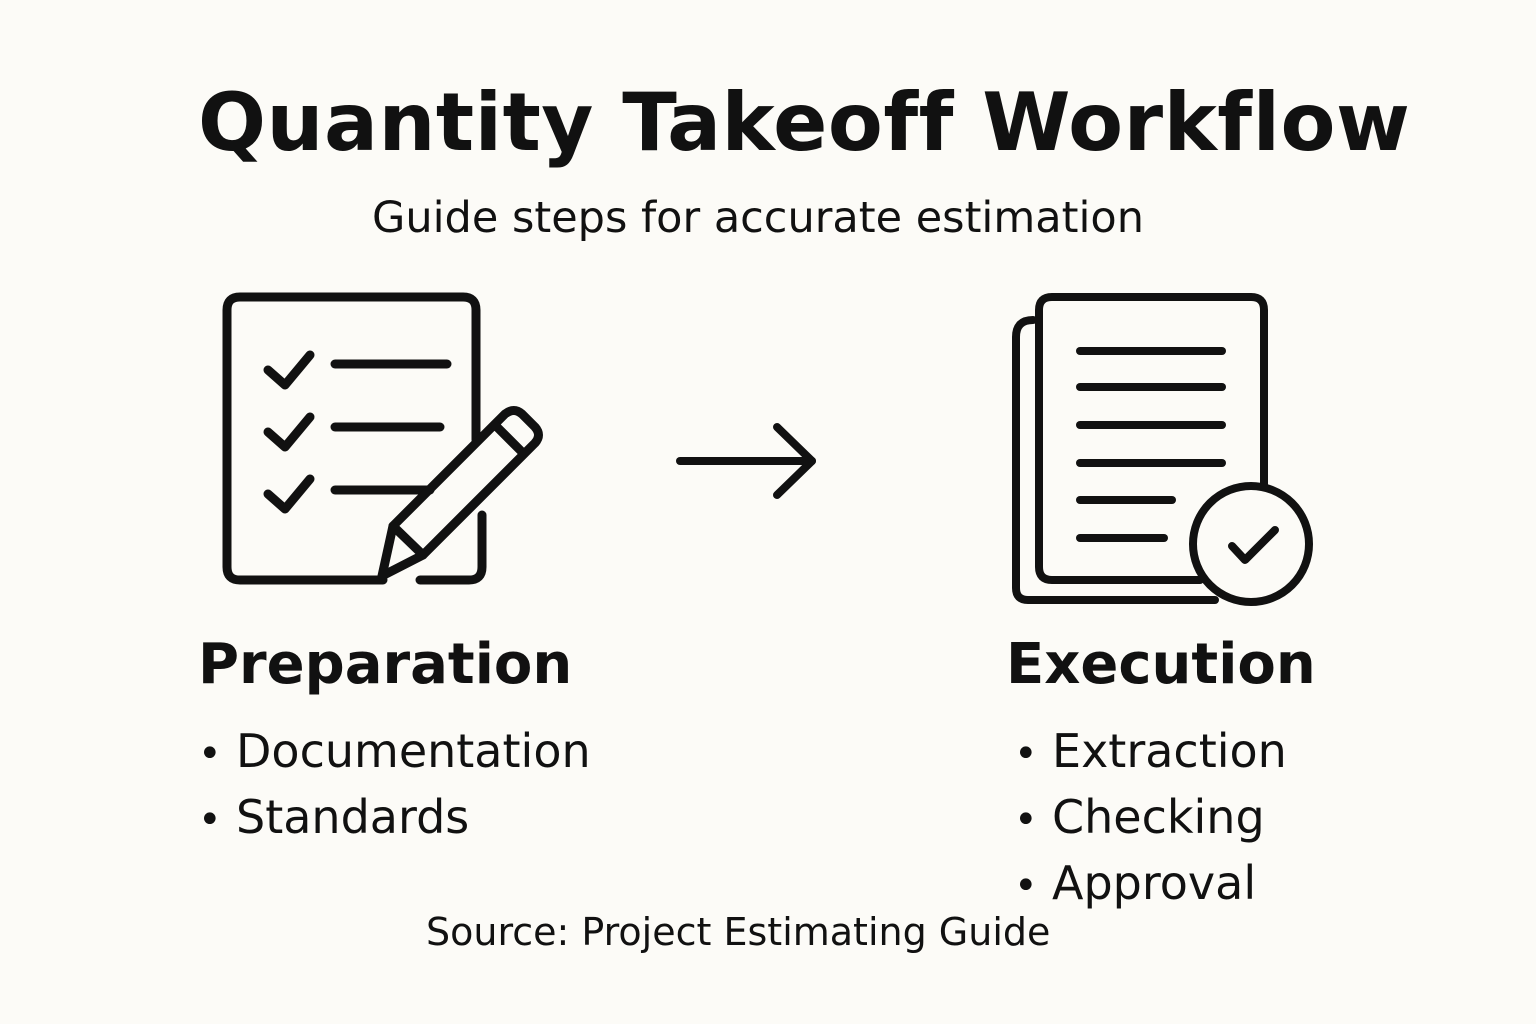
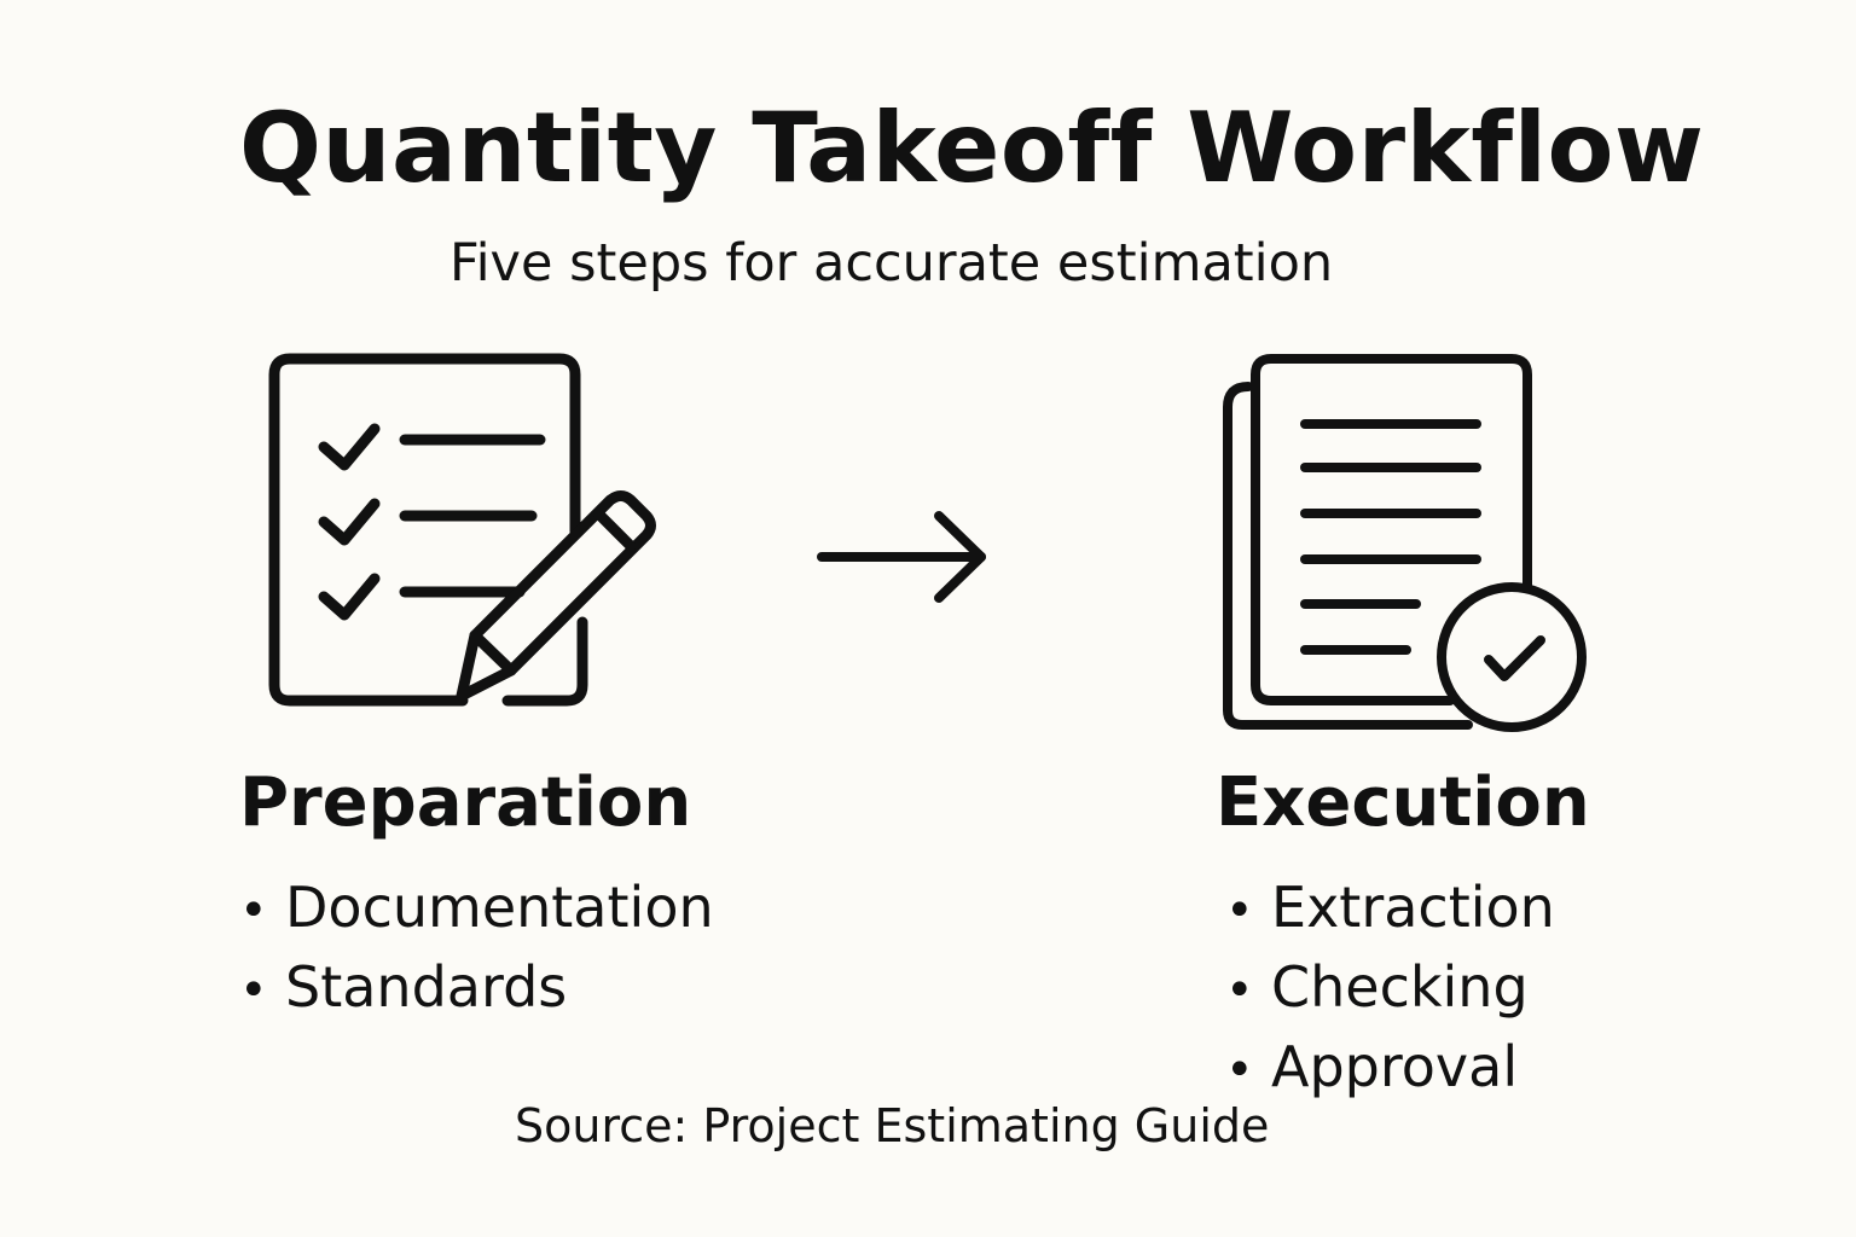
  Quantity Takeoff Workflow
- Guide steps for accurate estimation
+ Five steps for accurate estimation
  Preparation
  • Documentation
  • Standards
  Execution
  • Extraction
  • Checking
  • Approval
  Source: Project Estimating Guide
